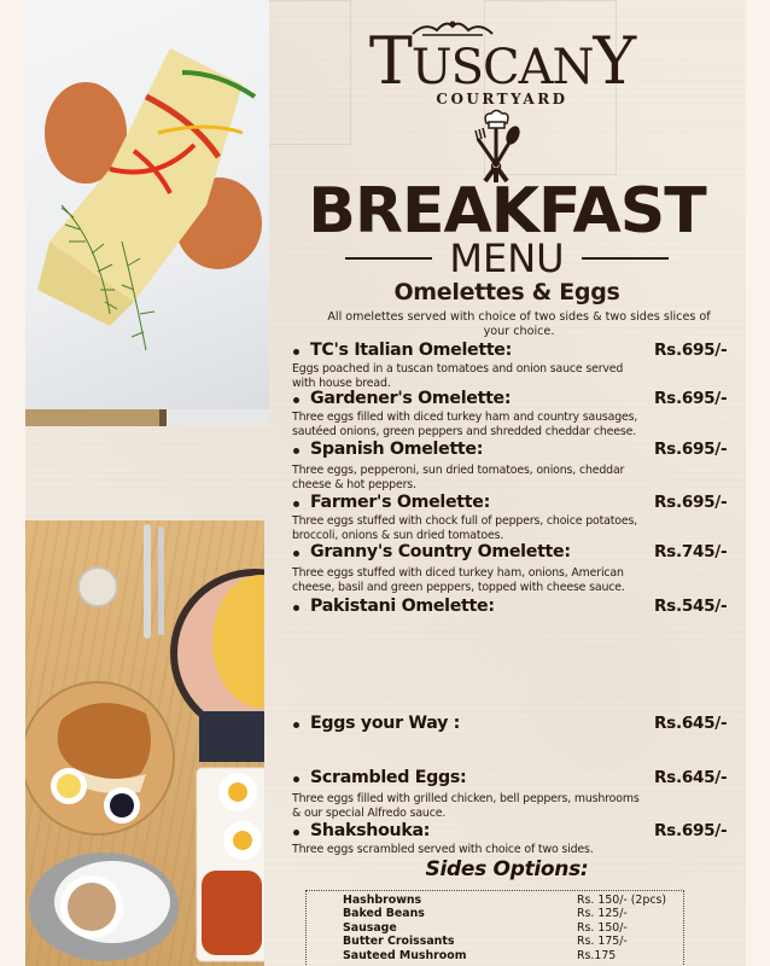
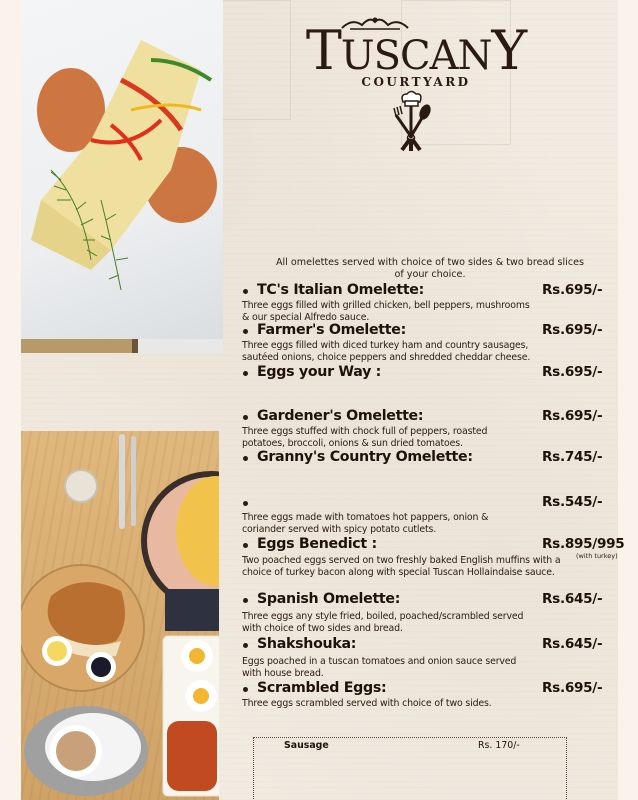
  TUSCANY
  COURTYARD
- BREAKFAST
- MENU
- Omelettes & Eggs
- All omelettes served with choice of two sides & two sides slices of your choice.
+ All omelettes served with choice of two sides & two bread slices of your choice.
  TC's Italian Omelette:
  Rs.695/-
- Eggs poached in a tuscan tomatoes and onion sauce served with house bread.
+ Three eggs filled with grilled chicken, bell peppers, mushrooms & our special Alfredo sauce.
- Gardener's Omelette:
+ Farmer's Omelette:
  Rs.695/-
- Three eggs filled with diced turkey ham and country sausages, sautéed onions, green peppers and shredded cheddar cheese.
+ Three eggs filled with diced turkey ham and country sausages, sautéed onions, choice peppers and shredded cheddar cheese.
- Spanish Omelette:
+ Eggs your Way :
  Rs.695/-
- Three eggs, pepperoni, sun dried tomatoes, onions, cheddar cheese & hot peppers.
- Farmer's Omelette:
+ Gardener's Omelette:
  Rs.695/-
- Three eggs stuffed with chock full of peppers, choice potatoes, broccoli, onions & sun dried tomatoes.
+ Three eggs stuffed with chock full of peppers, roasted potatoes, broccoli, onions & sun dried tomatoes.
  Granny's Country Omelette:
  Rs.745/-
- Three eggs stuffed with diced turkey ham, onions, American cheese, basil and green peppers, topped with cheese sauce.
- Pakistani Omelette:
  Rs.545/-
+ Three eggs made with tomatoes hot pappers, onion & coriander served with spicy potato cutlets.
+ Eggs Benedict :
+ Rs.895/995
+ (with turkey)
+ Two poached eggs served on two freshly baked English muffins with a choice of turkey bacon along with special Tuscan Hollaindaise sauce.
- Eggs your Way :
+ Spanish Omelette:
  Rs.645/-
+ Three eggs any style fried, boiled, poached/scrambled served with choice of two sides and bread.
- Scrambled Eggs:
+ Shakshouka:
  Rs.645/-
- Three eggs filled with grilled chicken, bell peppers, mushrooms & our special Alfredo sauce.
+ Eggs poached in a tuscan tomatoes and onion sauce served with house bread.
- Shakshouka:
+ Scrambled Eggs:
  Rs.695/-
  Three eggs scrambled served with choice of two sides.
- Sides Options:
- Hashbrowns
- Rs. 150/- (2pcs)
- Baked Beans
- Rs. 125/-
  Sausage
- Rs. 150/-
+ Rs. 170/-
- Butter Croissants
- Rs. 175/-
- Sauteed Mushroom
- Rs.175
